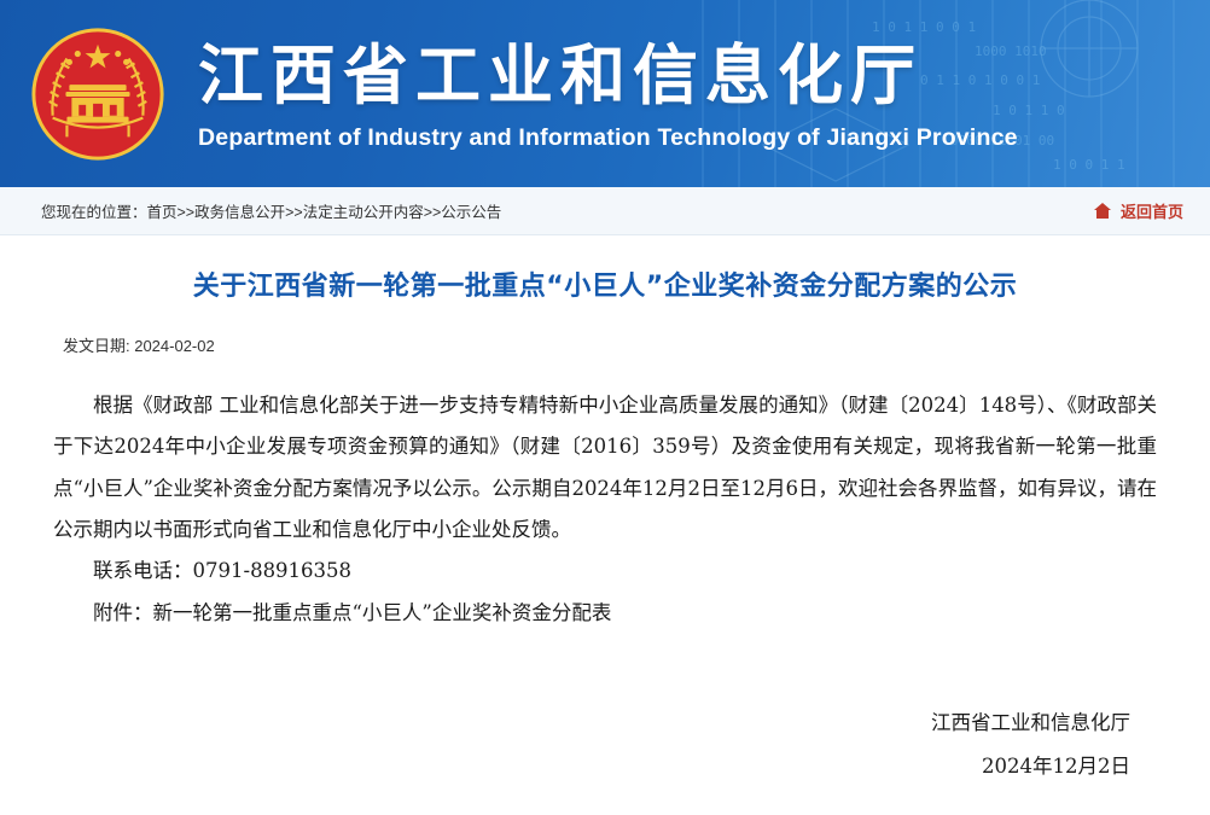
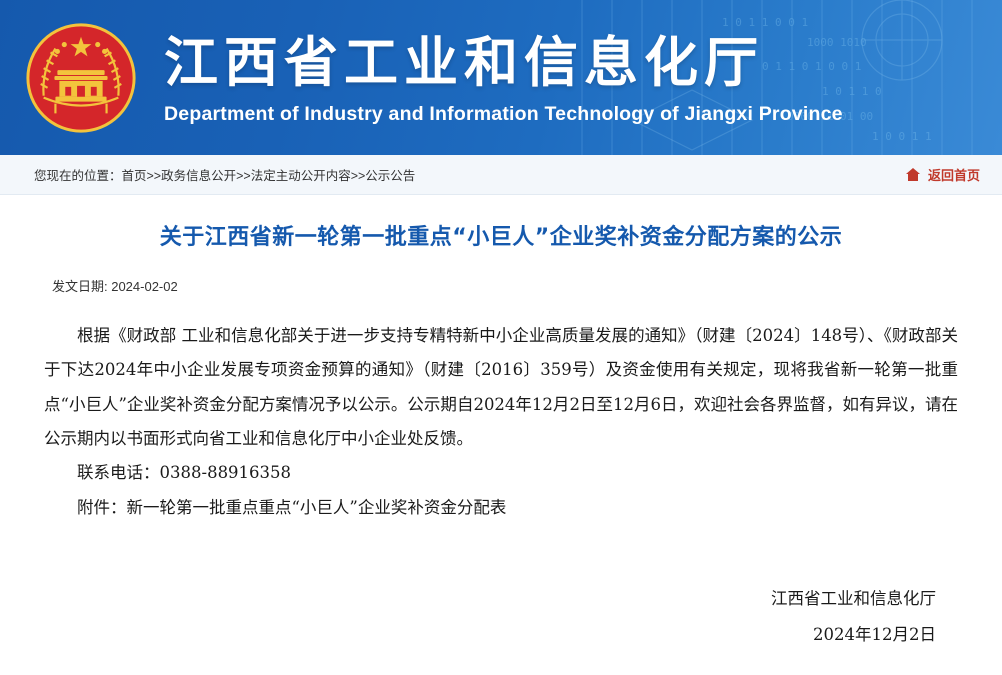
  1 0 1 1 0 0 1
  1000 1010
  0 1 1 0 1 0 0 1
  1 0 1 1 0
  0000 11 01 00
  1 0 0 1 1
  江西省工业和信息化厅
  Department of Industry and Information Technology of Jiangxi Province
  您现在的位置：首页>>政务信息公开>>法定主动公开内容>>公示公告
  返回首页
  关于江西省新一轮第一批重点“小巨人”企业奖补资金分配方案的公示
  发文日期: 2024-02-02
  根据《财政部 工业和信息化部关于进一步支持专精特新中小企业高质量发展的通知》（财建〔2024〕148号）、《财政部关于下达2024年中小企业发展专项资金预算的通知》（财建〔2016〕359号）及资金使用有关规定，现将我省新一轮第一批重点“小巨人”企业奖补资金分配方案情况予以公示。公示期自2024年12月2日至12月6日，欢迎社会各界监督，如有异议，请在公示期内以书面形式向省工业和信息化厅中小企业处反馈。
- 联系电话：0791-88916358
+ 联系电话：0388-88916358
  附件：新一轮第一批重点重点“小巨人”企业奖补资金分配表
  江西省工业和信息化厅
  2024年12月2日
